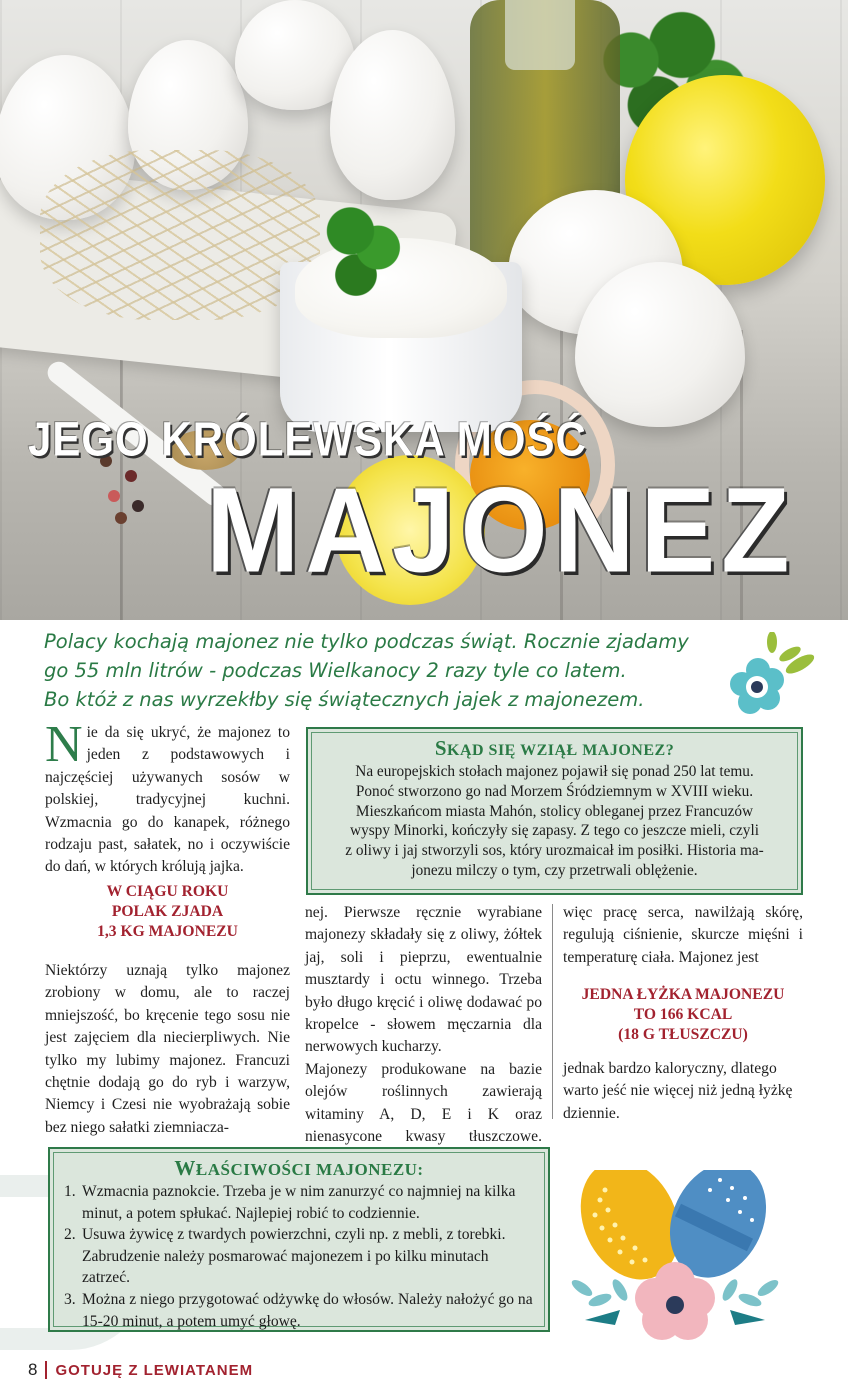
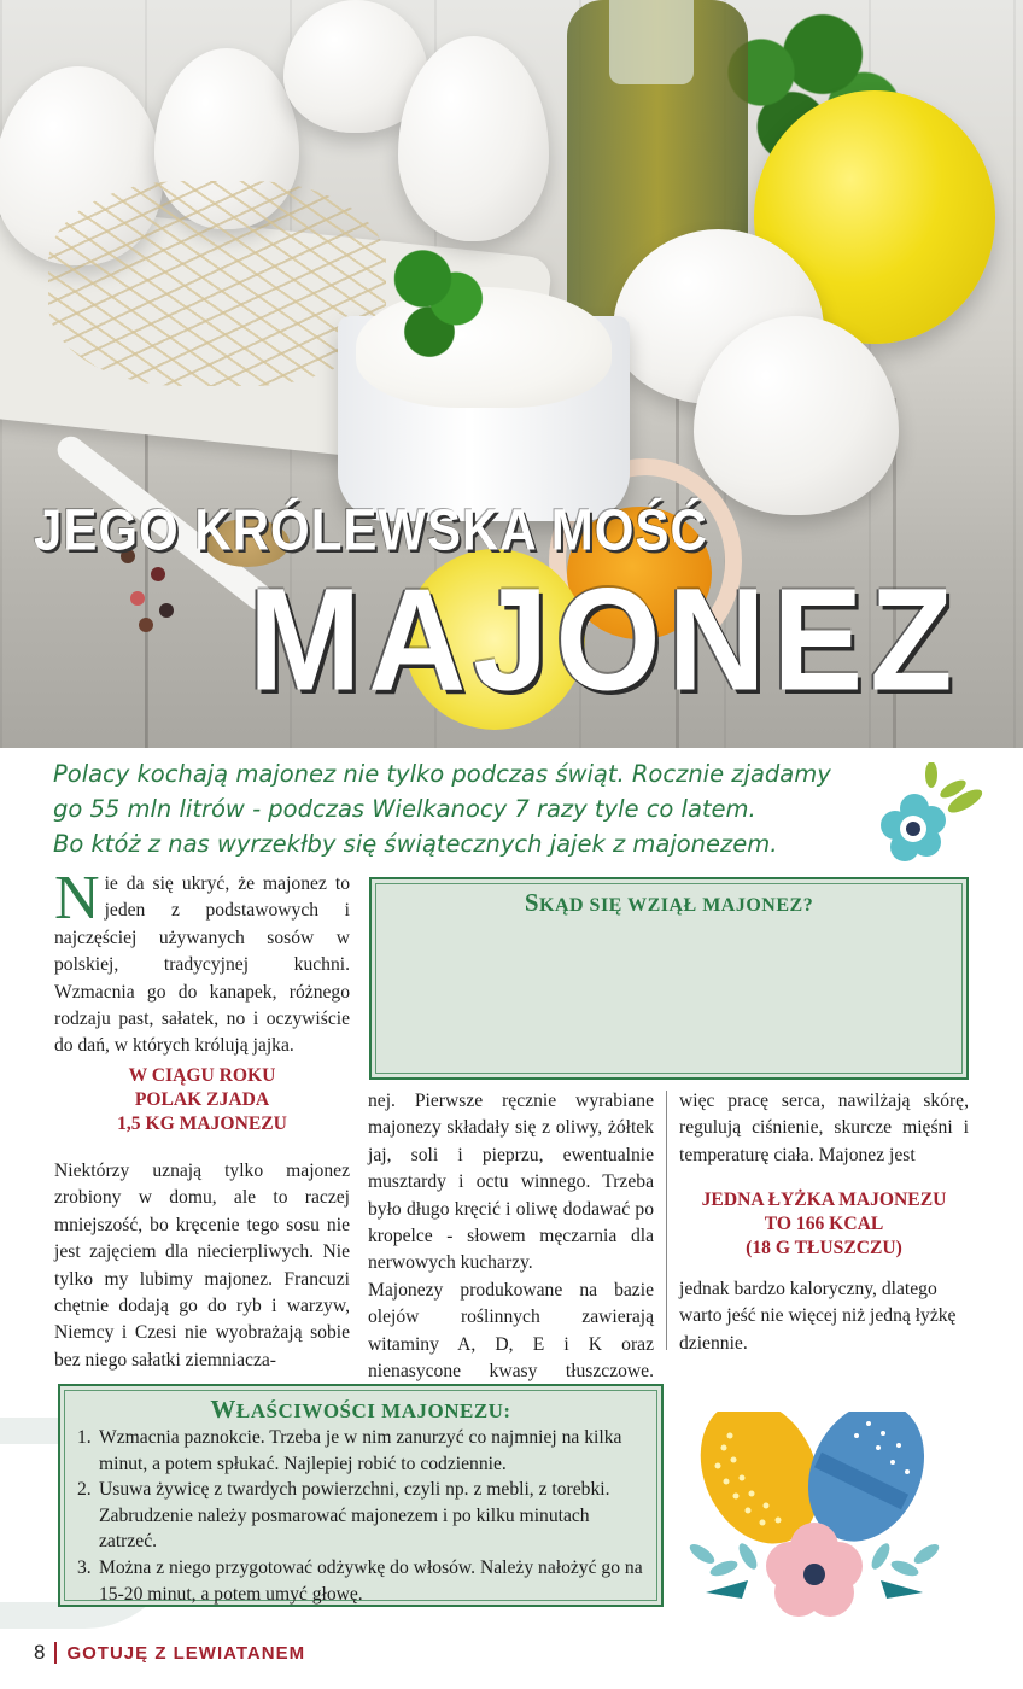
  JEGO KRÓLEWSKA MOŚĆ
  MAJONEZ
  Polacy kochają majonez nie tylko podczas świąt. Rocznie zjadamy
- go 55 mln litrów - podczas Wielkanocy 2 razy tyle co latem.
+ go 55 mln litrów - podczas Wielkanocy 7 razy tyle co latem.
  Bo któż z nas wyrzekłby się świątecznych jajek z majonezem.
  N
  ie da się ukryć, że majonez to jeden z podstawowych i najczęściej używanych sosów w polskiej, tradycyjnej kuchni. Wzmacnia go do kanapek, różnego rodzaju past, sałatek, no i oczywiście do dań, w których królują jajka.
  W CIĄGU ROKU
  POLAK ZJADA
- 1,3 KG MAJONEZU
+ 1,5 KG MAJONEZU
  Niektórzy uznają tylko majonez zrobiony w domu, ale to raczej mniejszość, bo kręcenie tego sosu nie jest zajęciem dla niecierpliwych. Nie tylko my lubimy majonez. Francuzi chętnie dodają go do ryb i warzyw, Niemcy i Czesi nie wyobrażają sobie bez niego sałatki ziemniacza-
  SKĄD SIĘ WZIĄŁ MAJONEZ?
- Na europejskich stołach majonez pojawił się ponad 250 lat temu.
- Ponoć stworzono go nad Morzem Śródziemnym w XVIII wieku.
- Mieszkańcom miasta Mahón, stolicy obleganej przez Francuzów
- wyspy Minorki, kończyły się zapasy. Z tego co jeszcze mieli, czyli
- z oliwy i jaj stworzyli sos, który urozmaicał im posiłki. Historia ma-
- jonezu milczy o tym, czy przetrwali oblężenie.
  nej. Pierwsze ręcznie wyrabiane majonezy składały się z oliwy, żółtek jaj, soli i pieprzu, ewentualnie musztardy i octu winnego. Trzeba było długo kręcić i oliwę dodawać po kropelce - słowem męczarnia dla nerwowych kucharzy.
  Majonezy produkowane na bazie olejów roślinnych zawierają witaminy A, D, E i K oraz nienasycone kwasy tłuszczowe.
  więc pracę serca, nawilżają skórę, regulują ciśnienie, skurcze mięśni i temperaturę ciała. Majonez jest
  JEDNA ŁYŻKA MAJONEZU
  TO 166 KCAL
  (18 G TŁUSZCZU)
  jednak bardzo kaloryczny, dlatego warto jeść nie więcej niż jedną łyżkę dziennie.
  WŁAŚCIWOŚCI MAJONEZU:
  1.
  Wzmacnia paznokcie. Trzeba je w nim zanurzyć co najmniej na kilka minut, a potem spłukać. Najlepiej robić to codziennie.
  2.
  Usuwa żywicę z twardych powierzchni, czyli np. z mebli, z torebki. Zabrudzenie należy posmarować majonezem i po kilku minutach zatrzeć.
  3.
  Można z niego przygotować odżywkę do włosów. Należy nałożyć go na 15-20 minut, a potem umyć głowę.
  8
  GOTUJĘ Z LEWIATANEM
